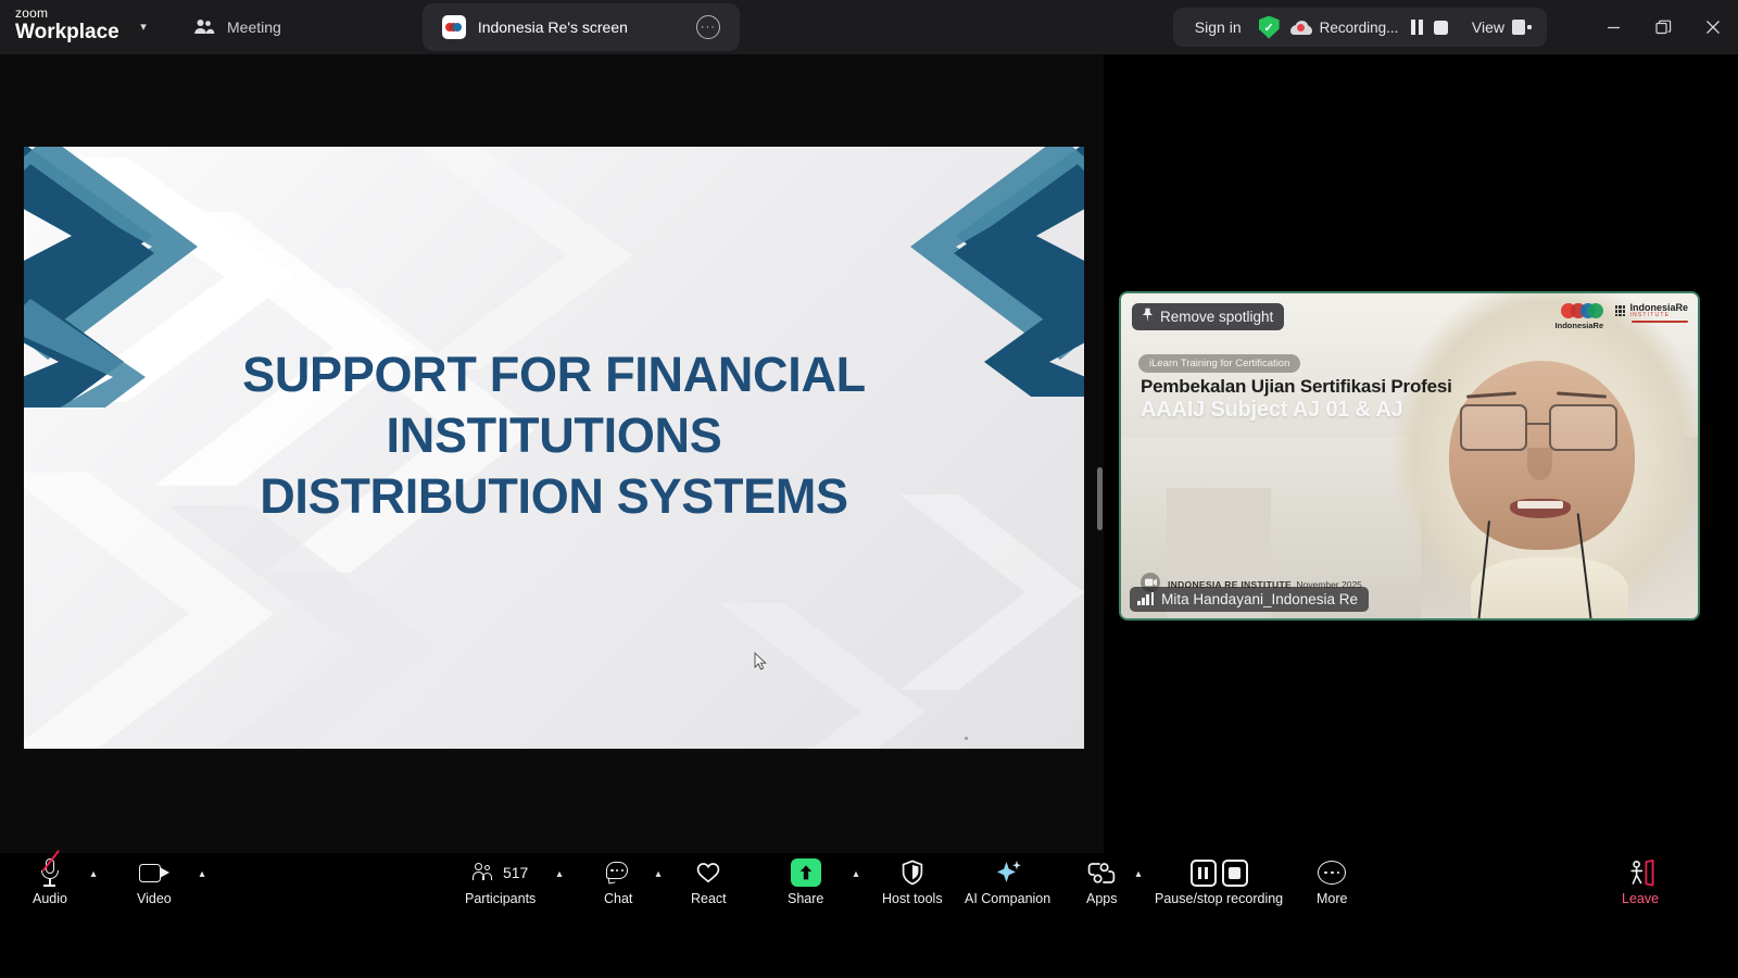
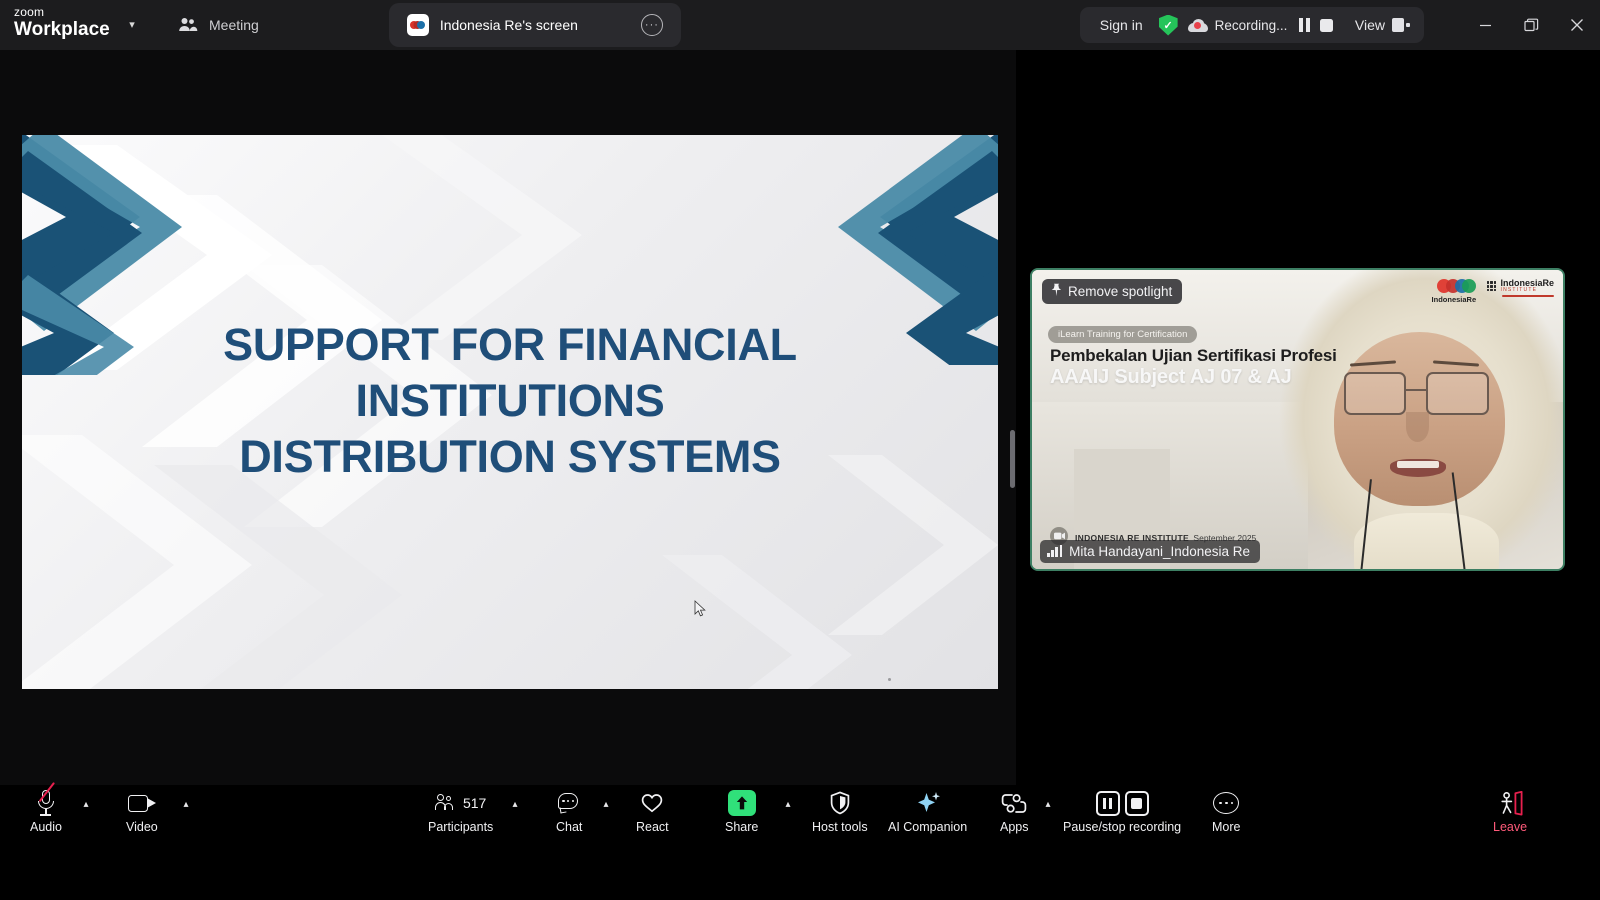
  zoom
  Workplace
  ▾
  Meeting
  Indonesia Re's screen
  ···
  Sign in
  ✓
  Recording...
  View
  SUPPORT FOR FINANCIAL
  INSTITUTIONS
  DISTRIBUTION SYSTEMS
  IndonesiaRe
  IndonesiaRe
  iLearn Training for Certification
  Pembekalan Ujian Sertifikasi Profesi
- AAAIJ Subject AJ 01 & AJ
+ AAAIJ Subject AJ 07 & AJ
- INDONESIA RE INSTITUTE November 2025
+ INDONESIA RE INSTITUTE September 2025
  Remove spotlight
  Mita Handayani_Indonesia Re
  Audio
  ▴
  Video
  ▴
  517
  Participants
  ▴
  Chat
  ▴
  React
  Share
  ▴
  Host tools
  AI Companion
  Apps
  ▴
  Pause/stop recording
  More
  Leave
